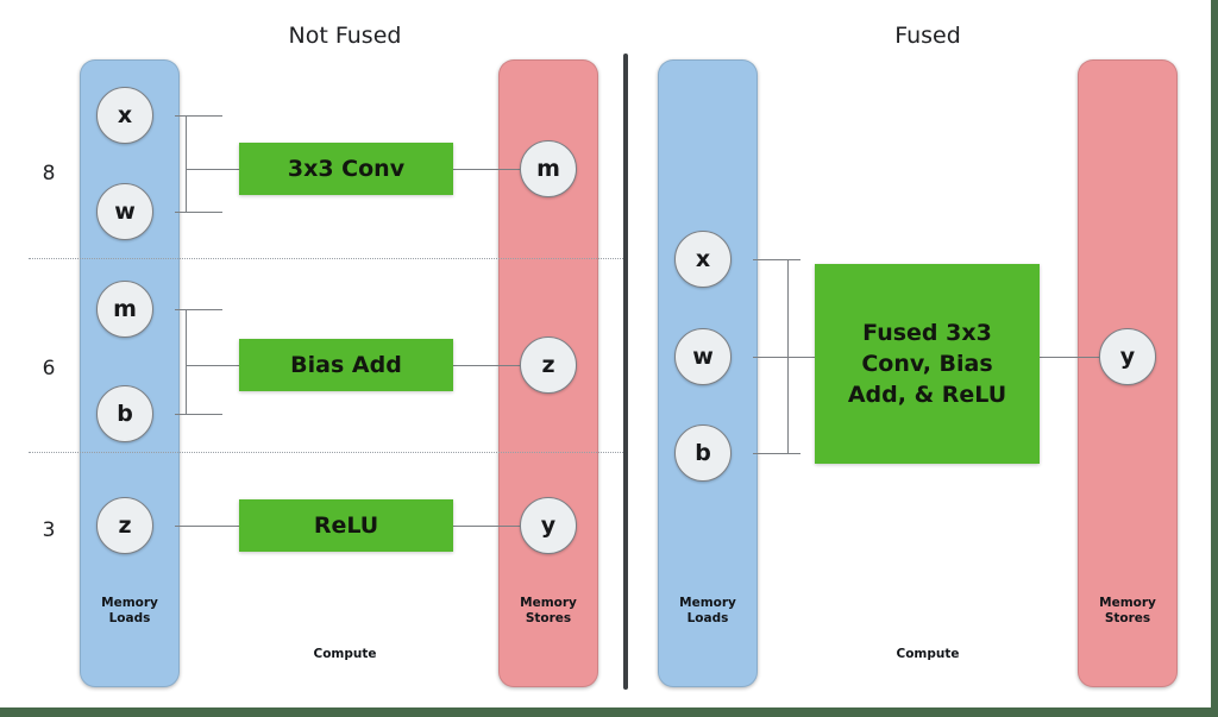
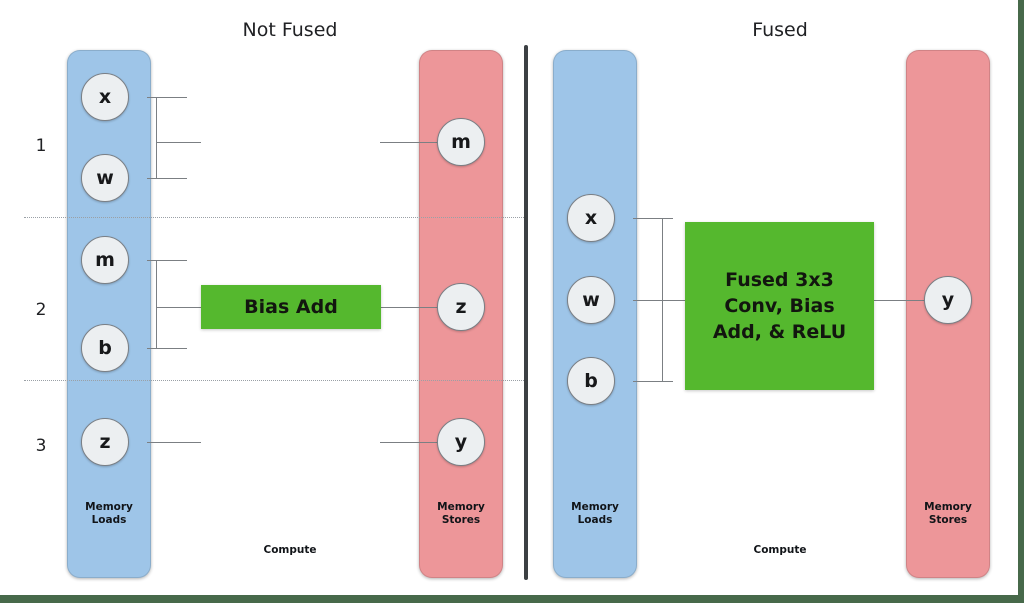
  Not Fused
  Fused
  Memory
  Loads
  Memory
  Stores
  Compute
- 8
+ 1
- 6
+ 2
  3
  x
  w
- 3x3 Conv
  m
  m
  b
  Bias Add
  z
  z
- ReLU
  y
  Memory
  Loads
  Memory
  Stores
  Compute
  x
  w
  b
  Fused 3x3
  Conv, Bias
  Add, & ReLU
  y
